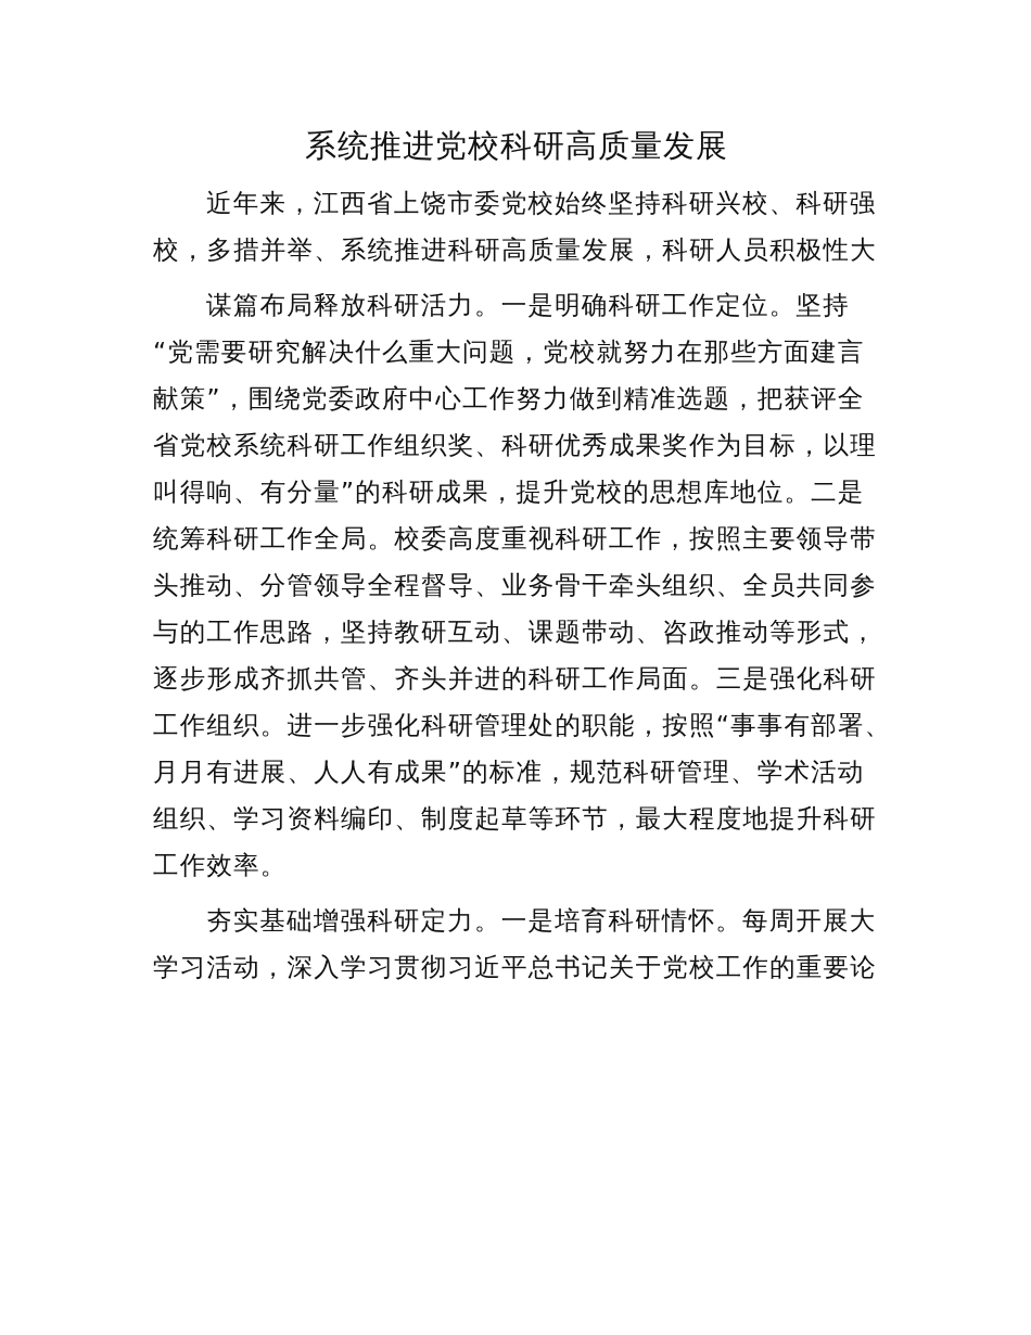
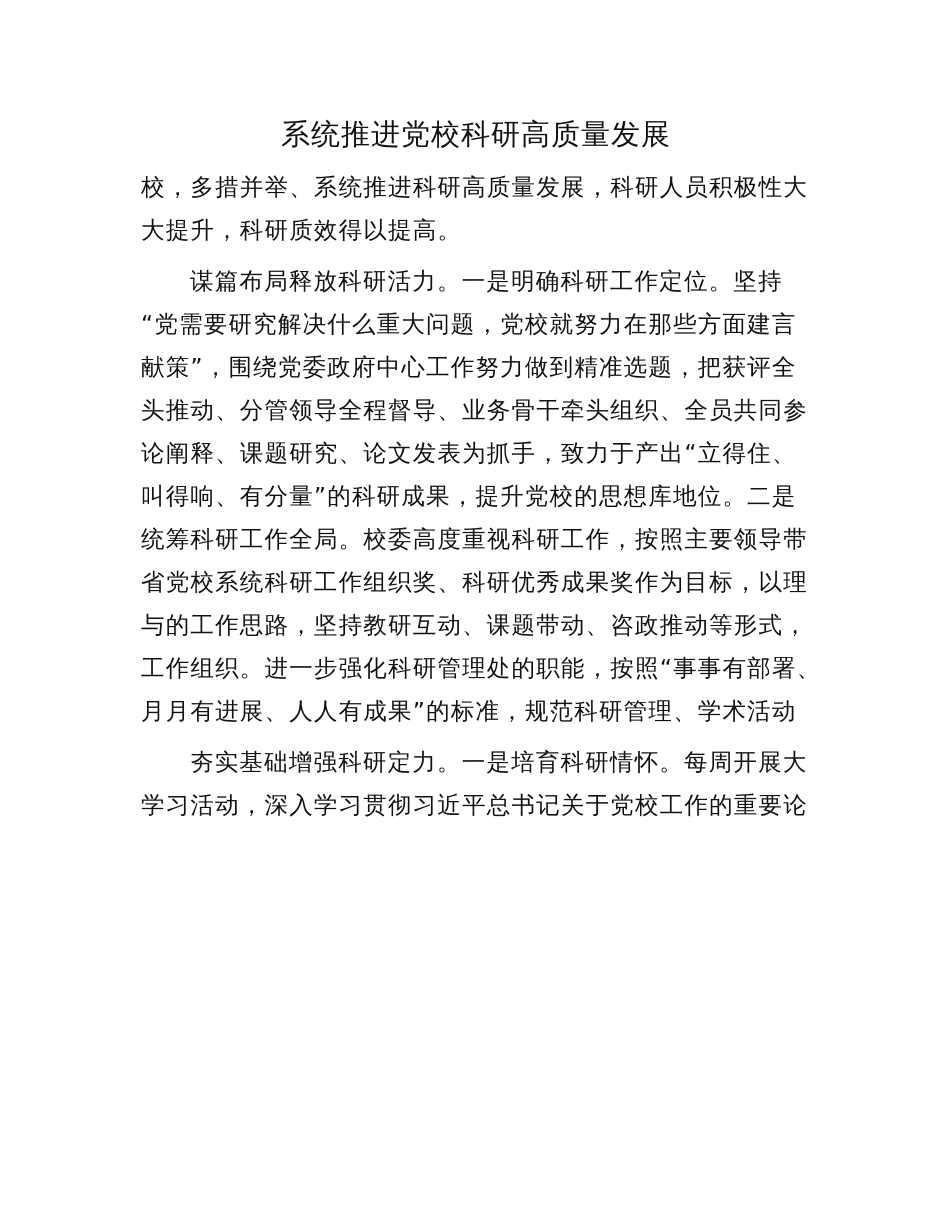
  系统推进党校科研高质量发展
- 近年来，江西省上饶市委党校始终坚持科研兴校、科研强
  校，多措并举、系统推进科研高质量发展，科研人员积极性大
+ 大提升，科研质效得以提高。
  谋篇布局释放科研活力。一是明确科研工作定位。坚持
  “党需要研究解决什么重大问题，党校就努力在那些方面建言
  献策”，围绕党委政府中心工作努力做到精准选题，把获评全
- 省党校系统科研工作组织奖、科研优秀成果奖作为目标，以理
+ 头推动、分管领导全程督导、业务骨干牵头组织、全员共同参
+ 论阐释、课题研究、论文发表为抓手，致力于产出“立得住、
  叫得响、有分量”的科研成果，提升党校的思想库地位。二是
  统筹科研工作全局。校委高度重视科研工作，按照主要领导带
- 头推动、分管领导全程督导、业务骨干牵头组织、全员共同参
+ 省党校系统科研工作组织奖、科研优秀成果奖作为目标，以理
  与的工作思路，坚持教研互动、课题带动、咨政推动等形式，
- 逐步形成齐抓共管、齐头并进的科研工作局面。三是强化科研
  工作组织。进一步强化科研管理处的职能，按照“事事有部署、
  月月有进展、人人有成果”的标准，规范科研管理、学术活动
- 组织、学习资料编印、制度起草等环节，最大程度地提升科研
- 工作效率。
  夯实基础增强科研定力。一是培育科研情怀。每周开展大
  学习活动，深入学习贯彻习近平总书记关于党校工作的重要论
